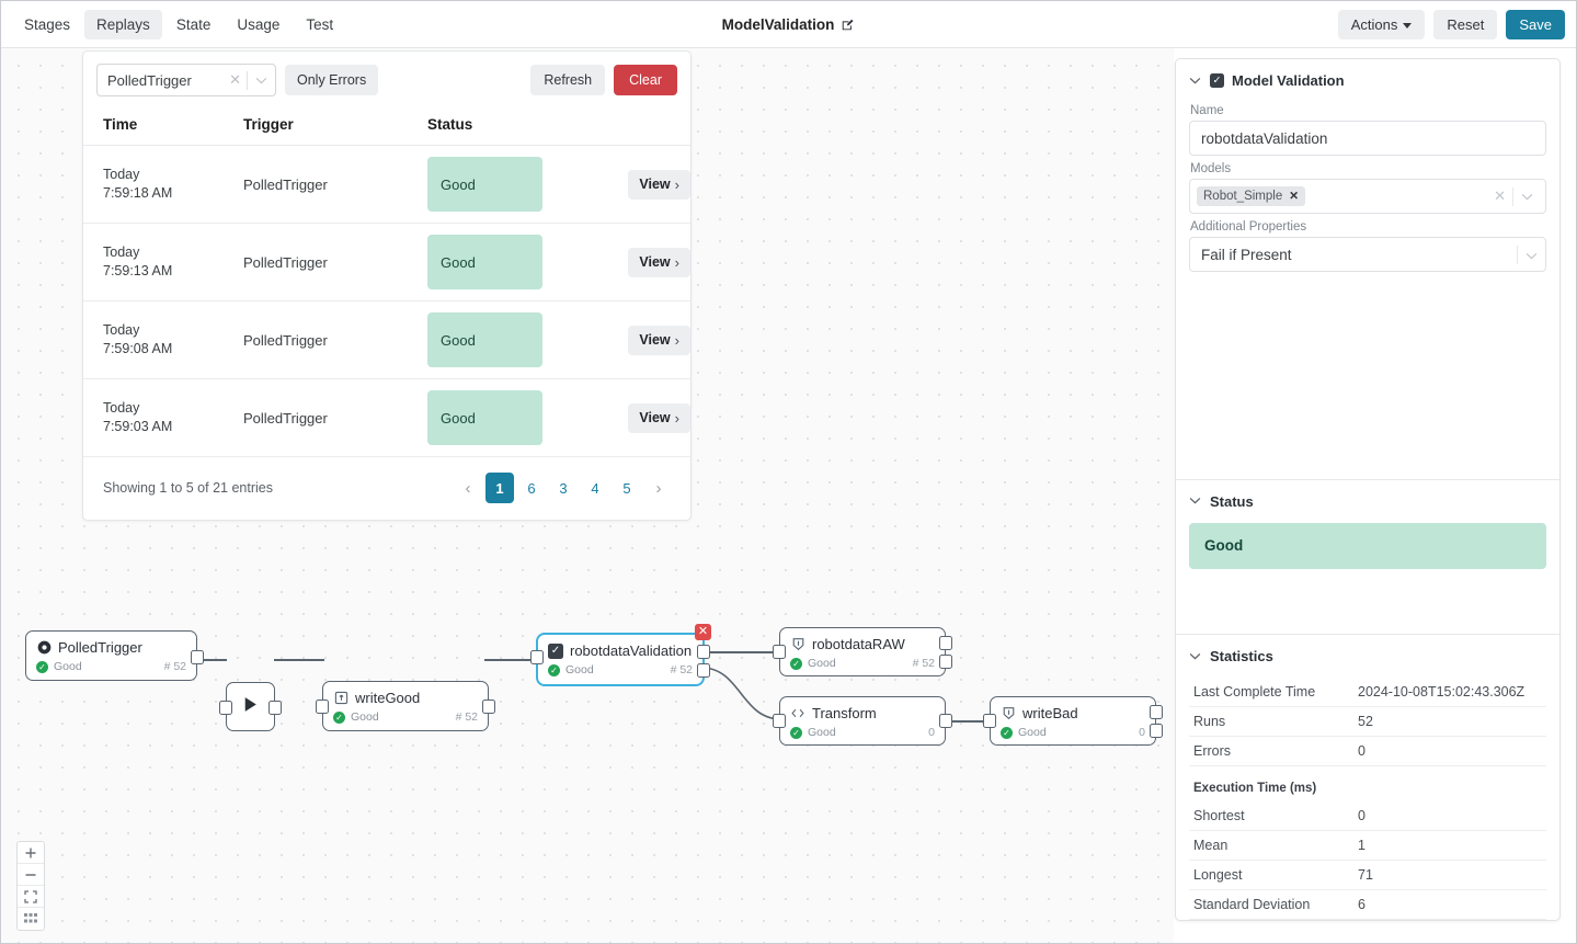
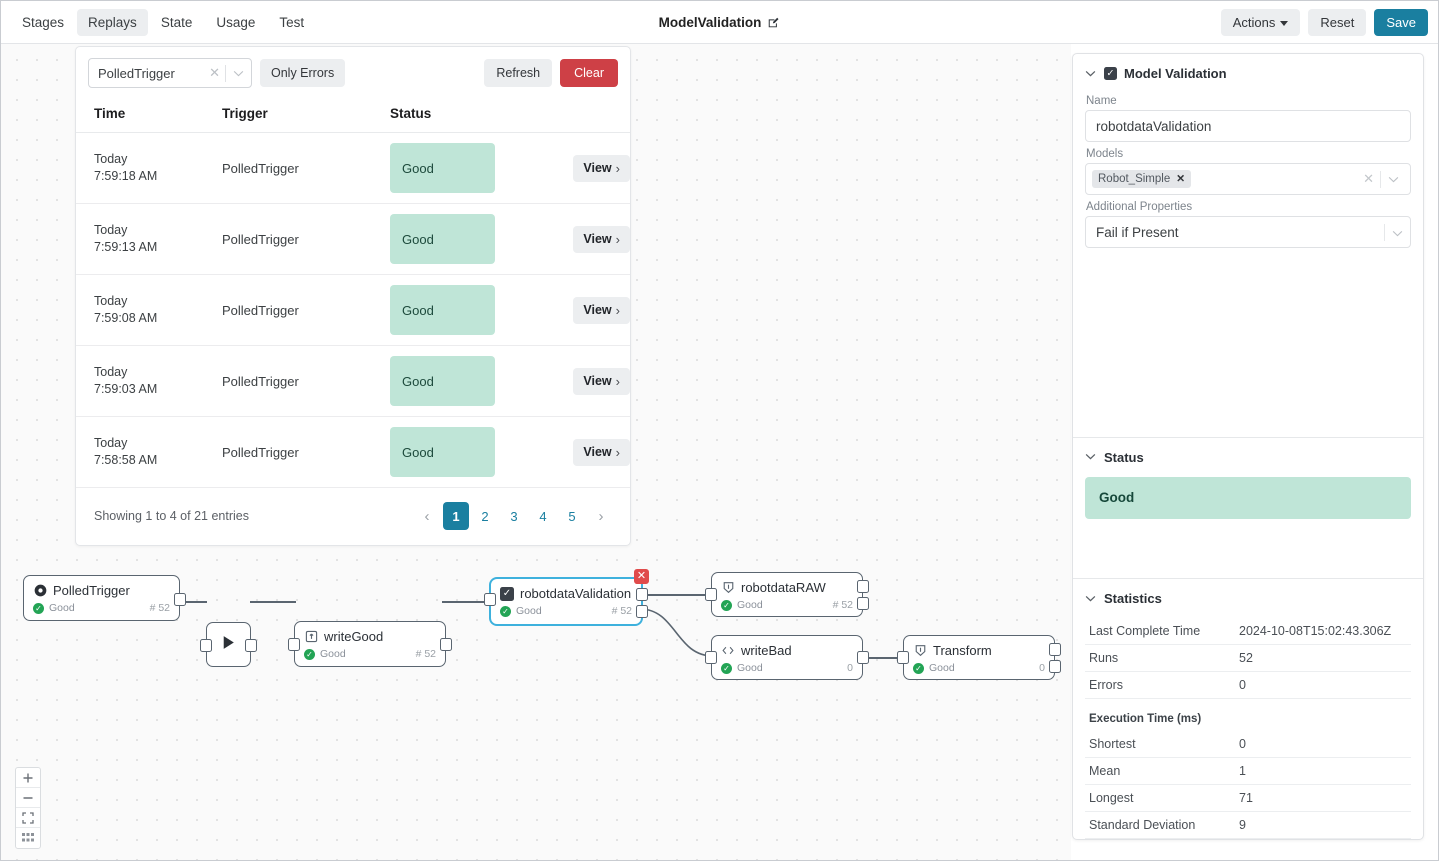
  Stages
  Replays
  State
  Usage
  Test
  ModelValidation
  Actions
  Reset
  Save
  PolledTrigger
  ✕
  Only Errors
  Refresh
  Clear
  Time	Trigger	Status
  Today7:59:18 AM	PolledTrigger	Good	View ›
  Today7:59:13 AM	PolledTrigger	Good	View ›
  Today7:59:08 AM	PolledTrigger	Good	View ›
  Today7:59:03 AM	PolledTrigger	Good	View ›
+ Today7:58:58 AM	PolledTrigger	Good	View ›
- Showing 1 to 5 of 21 entries
+ Showing 1 to 4 of 21 entries
  ‹
  1
- 6
+ 2
  3
  4
  5
  ›
  PolledTrigger
  ✓
  Good
  # 52
  writeGood
  ✓
  Good
  # 52
  ✓
  robotdataValidation
  ✓
  Good
  # 52
  ✕
  robotdataRAW
  ✓
  Good
  # 52
- Transform
+ writeBad
  ✓
  Good
  0
- writeBad
+ Transform
  ✓
  Good
  0
  ✓
  Model Validation
  Name
  robotdataValidation
  Models
  Robot_Simple
  ✕
  ✕
  Additional Properties
  Fail if Present
  Status
  Good
  Statistics
  Last Complete Time	2024-10-08T15:02:43.306Z
  Runs	52
  Errors	0
  Execution Time (ms)
  Shortest	0
  Mean	1
  Longest	71
- Standard Deviation	6
+ Standard Deviation	9
